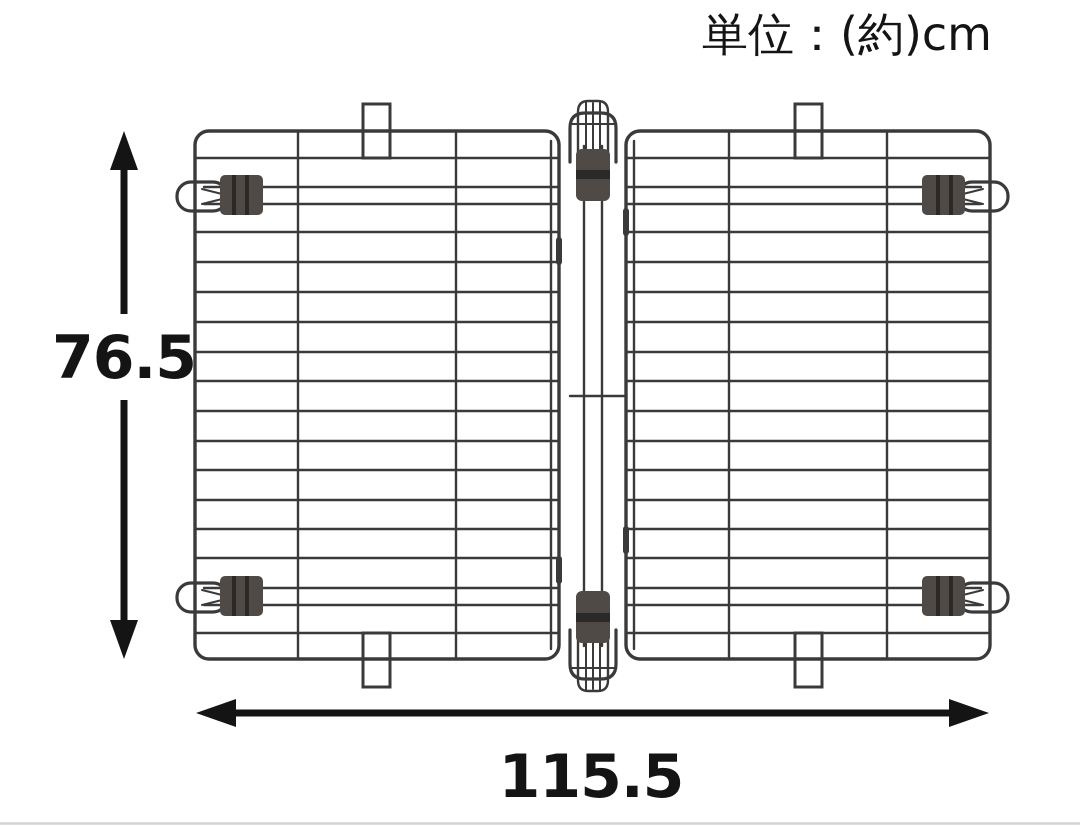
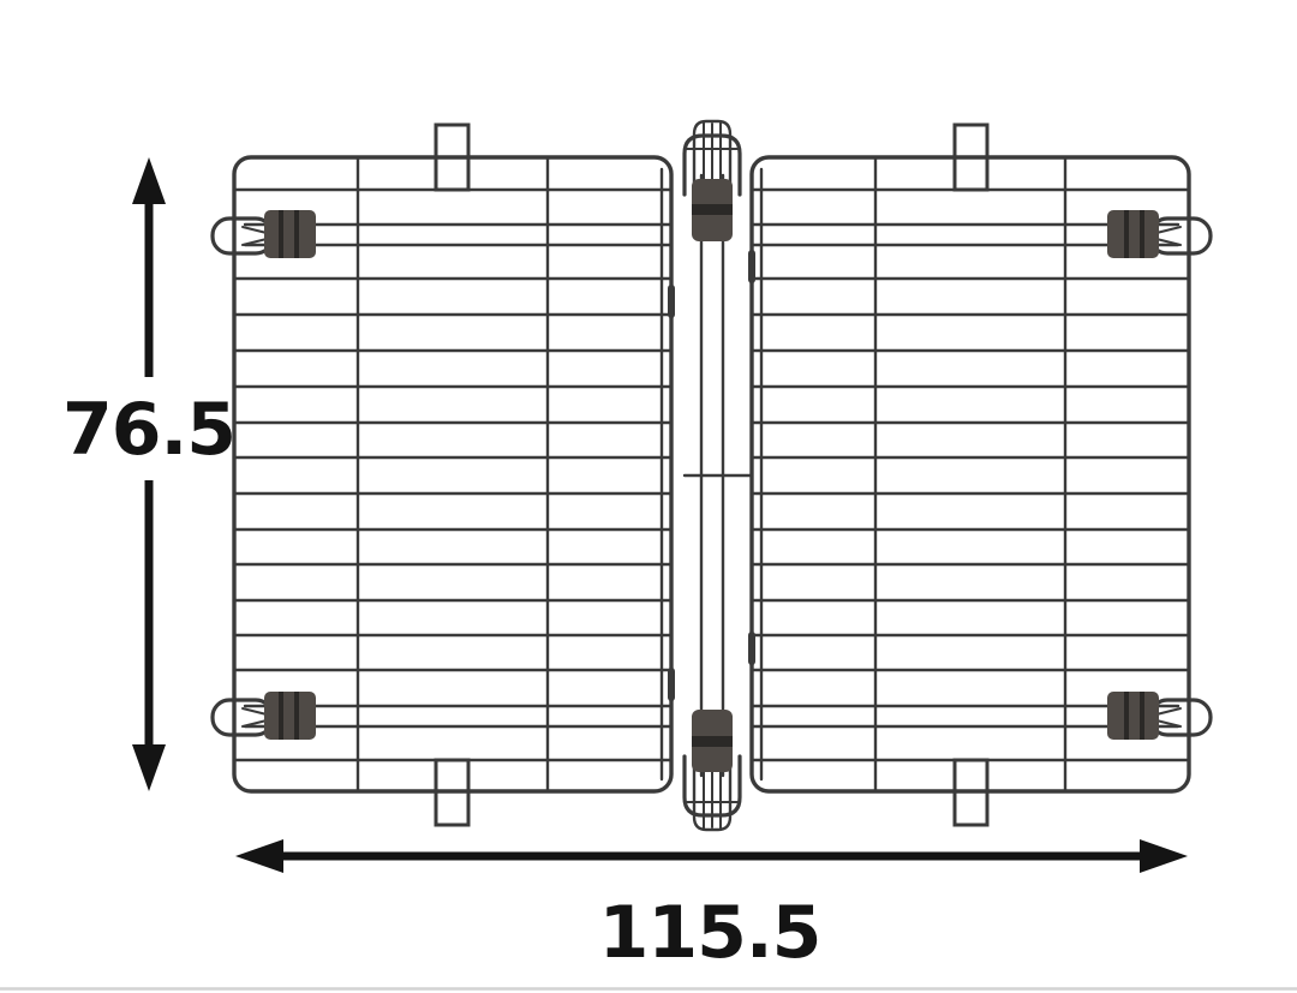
  76.5
  115.5
- 単位：(約)cm
